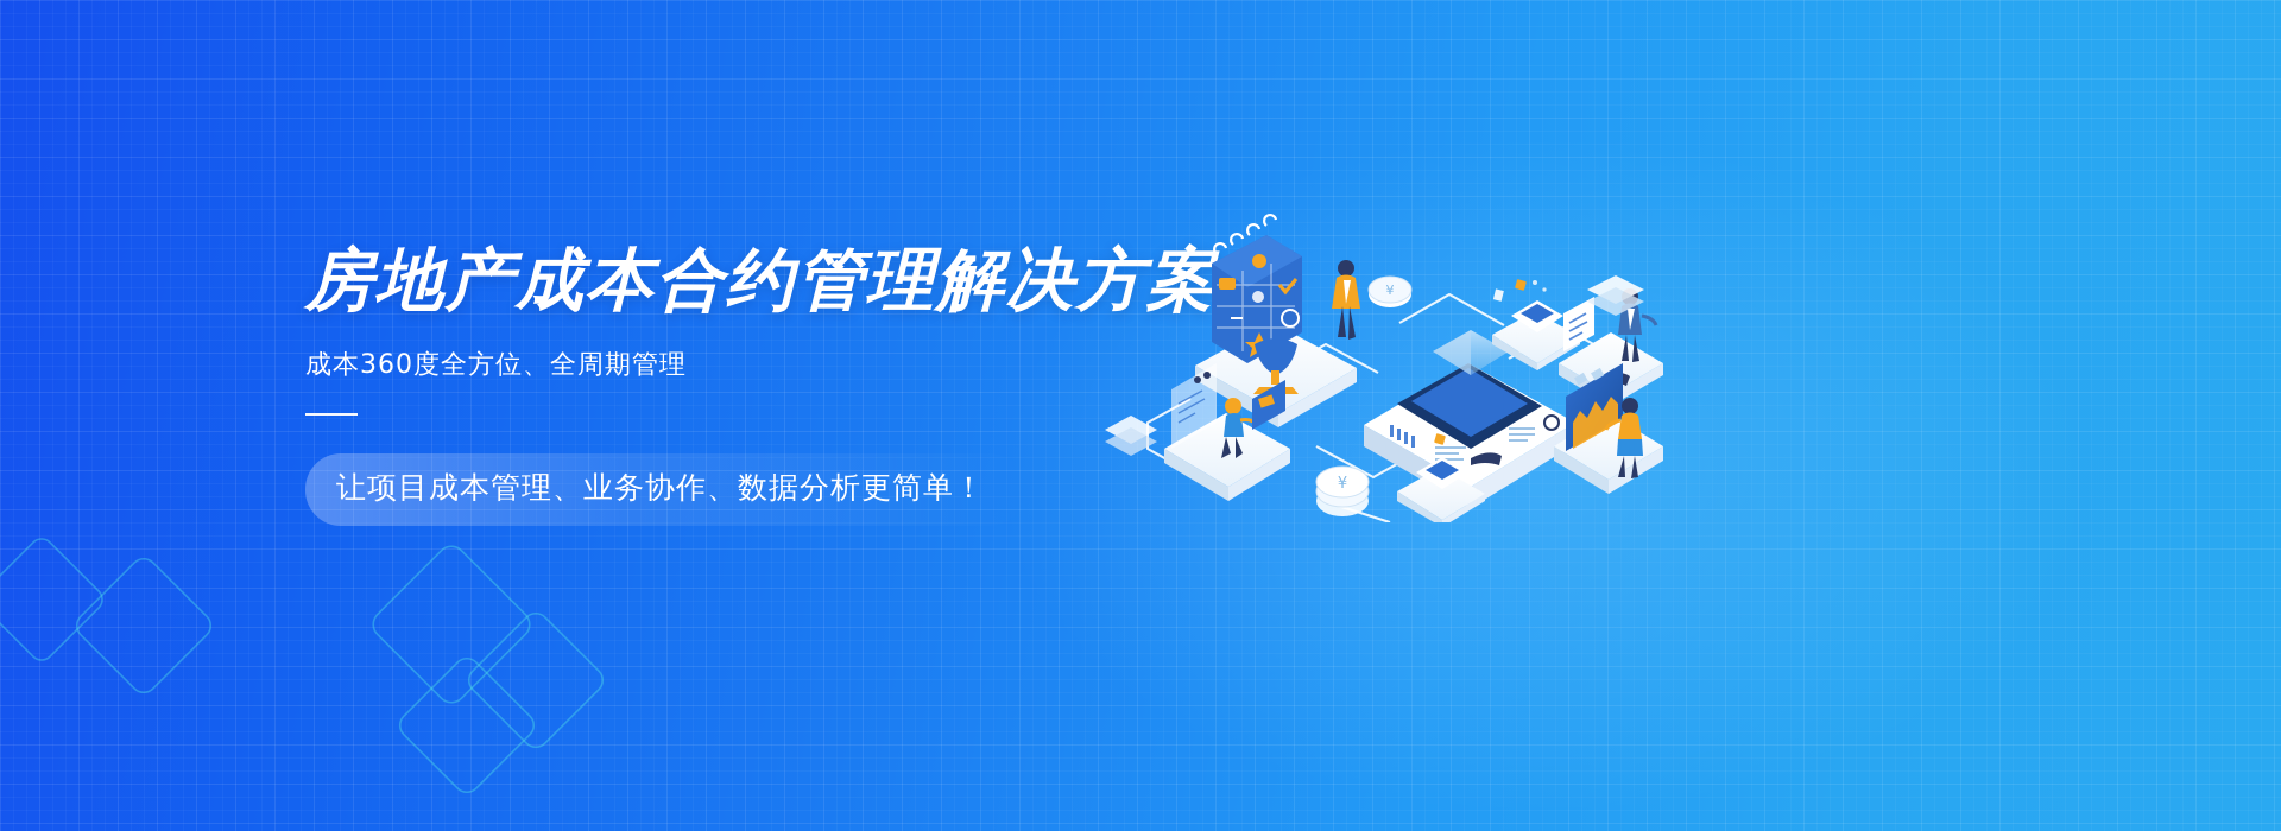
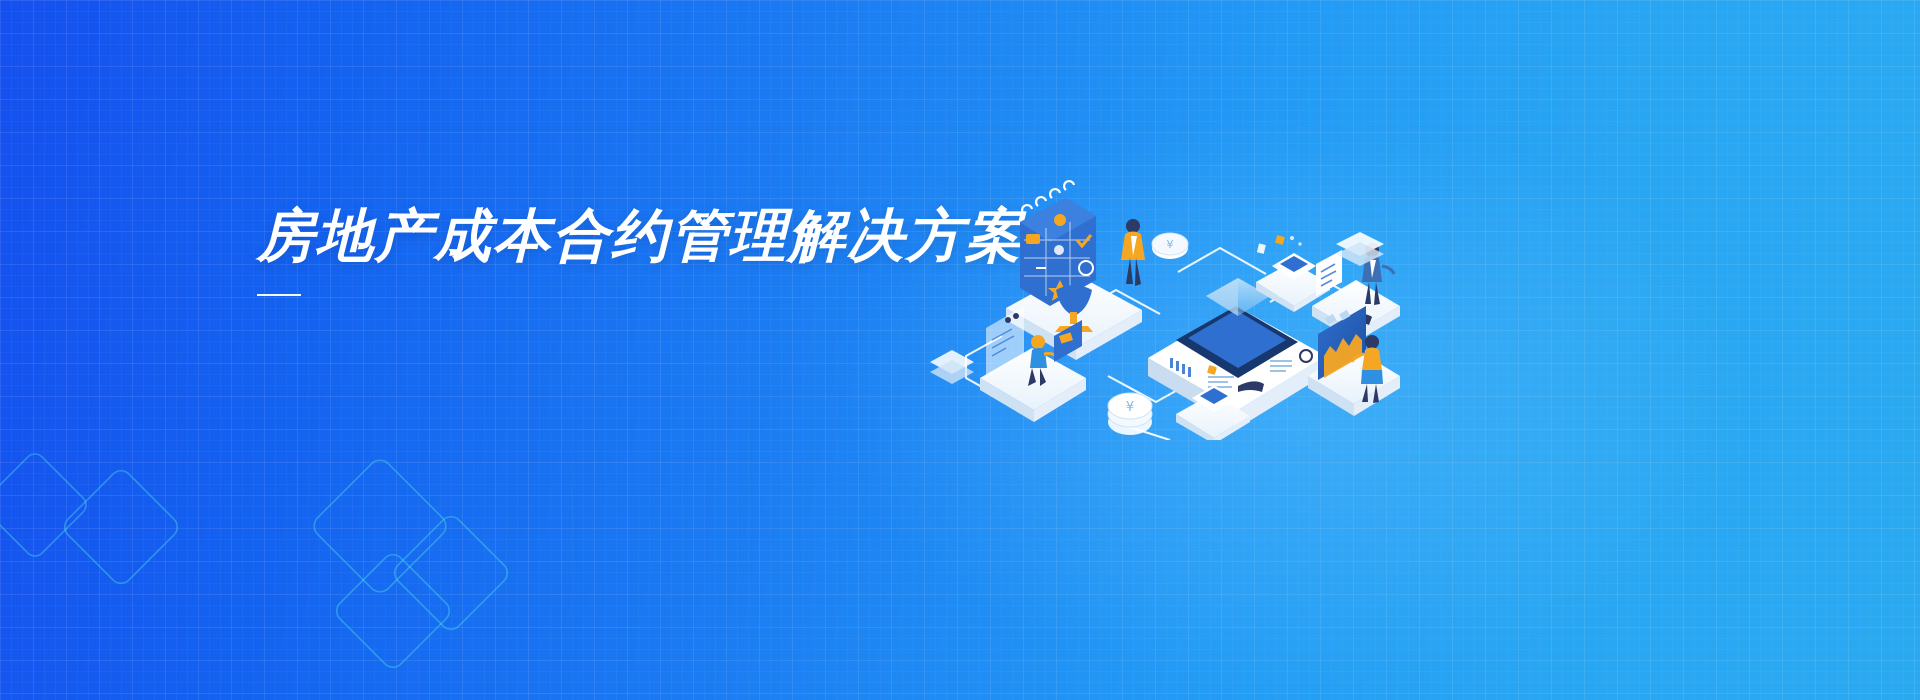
  房地产成本合约管理解决方案
- 成本360度全方位、全周期管理
- 让项目成本管理、业务协作、数据分析更简单！
  ¥
  ¥
